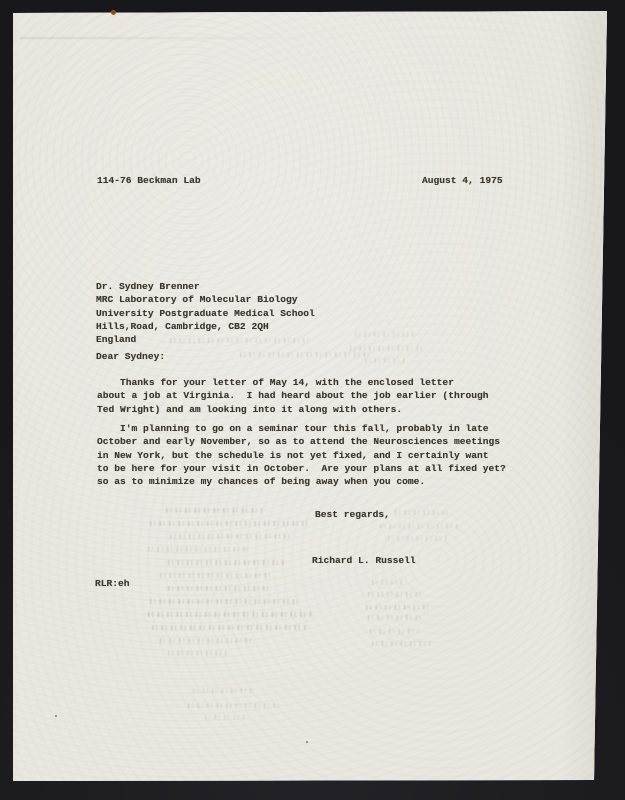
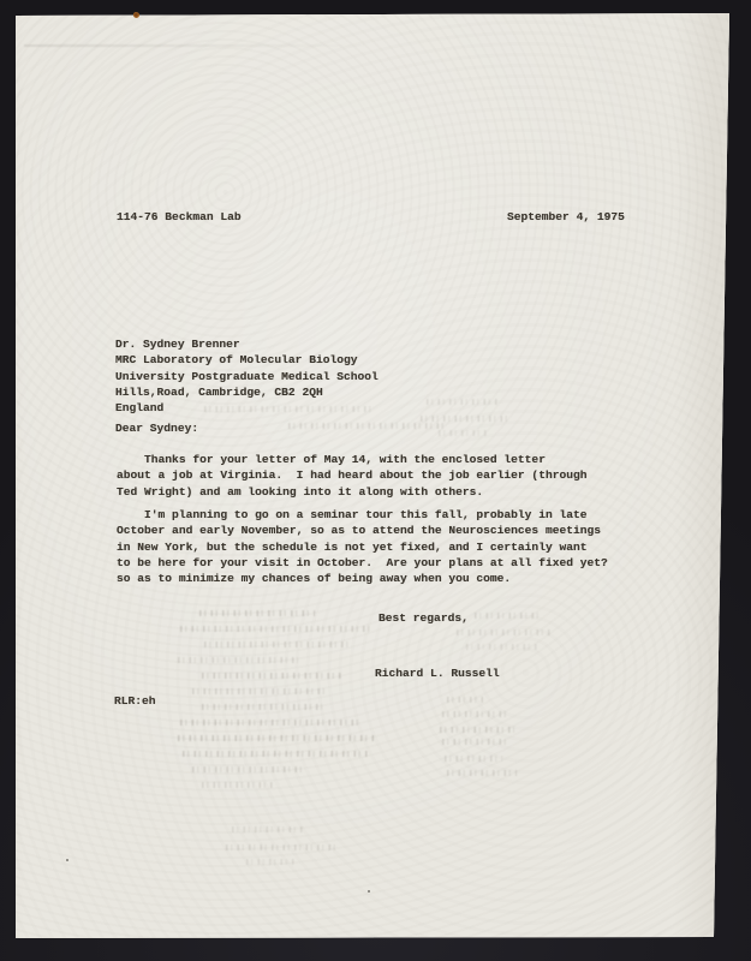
  114-76 Beckman Lab
- August 4, 1975
+ September 4, 1975
  Dr. Sydney Brenner
  MRC Laboratory of Molecular Biology
  University Postgraduate Medical School
  Hills,Road, Cambridge, CB2 2QH
  England
  Dear Sydney:
  Thanks for your letter of May 14, with the enclosed letter
  about a job at Virginia. I had heard about the job earlier (through
  Ted Wright) and am looking into it along with others.
  I'm planning to go on a seminar tour this fall, probably in late
  October and early November, so as to attend the Neurosciences meetings
  in New York, but the schedule is not yet fixed, and I certainly want
  to be here for your visit in October. Are your plans at all fixed yet?
  so as to minimize my chances of being away when you come.
  Best regards,
  Richard L. Russell
  RLR:eh
